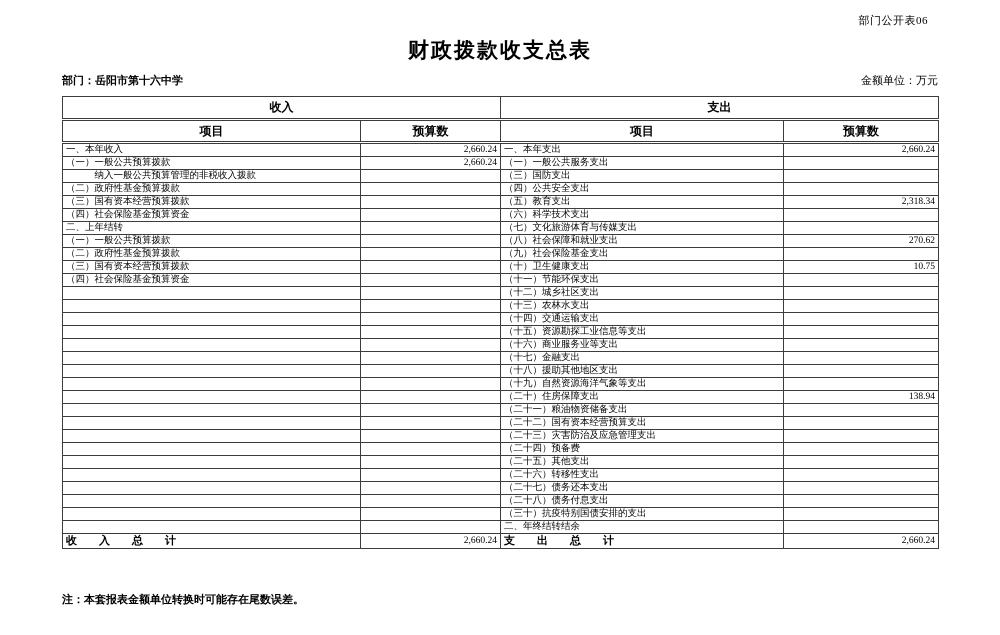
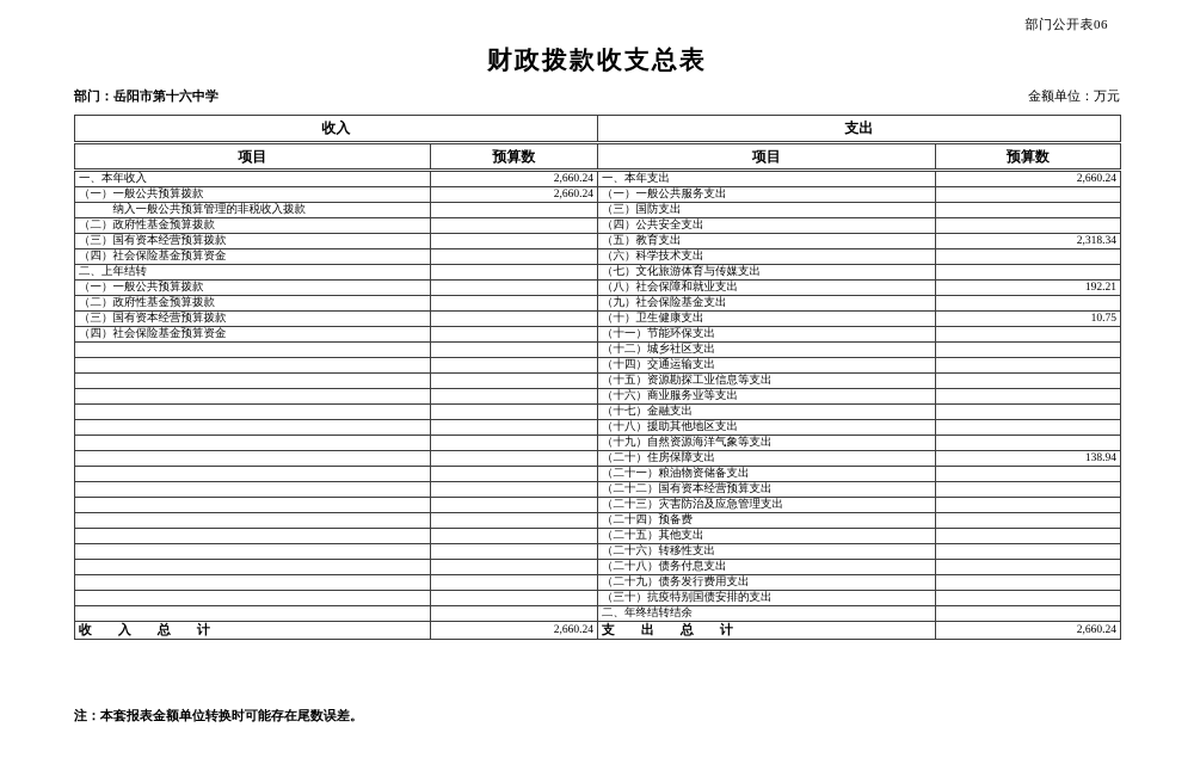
  部门公开表06
  财政拨款收支总表
  部门：岳阳市第十六中学
  金额单位：万元
  收入	支出
  项目	预算数	项目	预算数
  一、本年收入	2,660.24	一、本年支出	2,660.24
  （一）一般公共预算拨款	2,660.24	（一）一般公共服务支出
  纳入一般公共预算管理的非税收入拨款		（三）国防支出
  （二）政府性基金预算拨款		（四）公共安全支出
  （三）国有资本经营预算拨款		（五）教育支出	2,318.34
  （四）社会保险基金预算资金		（六）科学技术支出
  二、上年结转		（七）文化旅游体育与传媒支出
- （一）一般公共预算拨款		（八）社会保障和就业支出	270.62
+ （一）一般公共预算拨款		（八）社会保障和就业支出	192.21
  （二）政府性基金预算拨款		（九）社会保险基金支出
  （三）国有资本经营预算拨款		（十）卫生健康支出	10.75
  （四）社会保险基金预算资金		（十一）节能环保支出
  		（十二）城乡社区支出
- 		（十三）农林水支出
  		（十四）交通运输支出
  		（十五）资源勘探工业信息等支出
  		（十六）商业服务业等支出
  		（十七）金融支出
  		（十八）援助其他地区支出
  		（十九）自然资源海洋气象等支出
  		（二十）住房保障支出	138.94
  		（二十一）粮油物资储备支出
  		（二十二）国有资本经营预算支出
  		（二十三）灾害防治及应急管理支出
  		（二十四）预备费
  		（二十五）其他支出
  		（二十六）转移性支出
- 		（二十七）债务还本支出
  		（二十八）债务付息支出
+ 		（二十九）债务发行费用支出
  		（三十）抗疫特别国债安排的支出
  		二、年终结转结余
  收 入 总 计	2,660.24	支 出 总 计	2,660.24
  注：本套报表金额单位转换时可能存在尾数误差。
